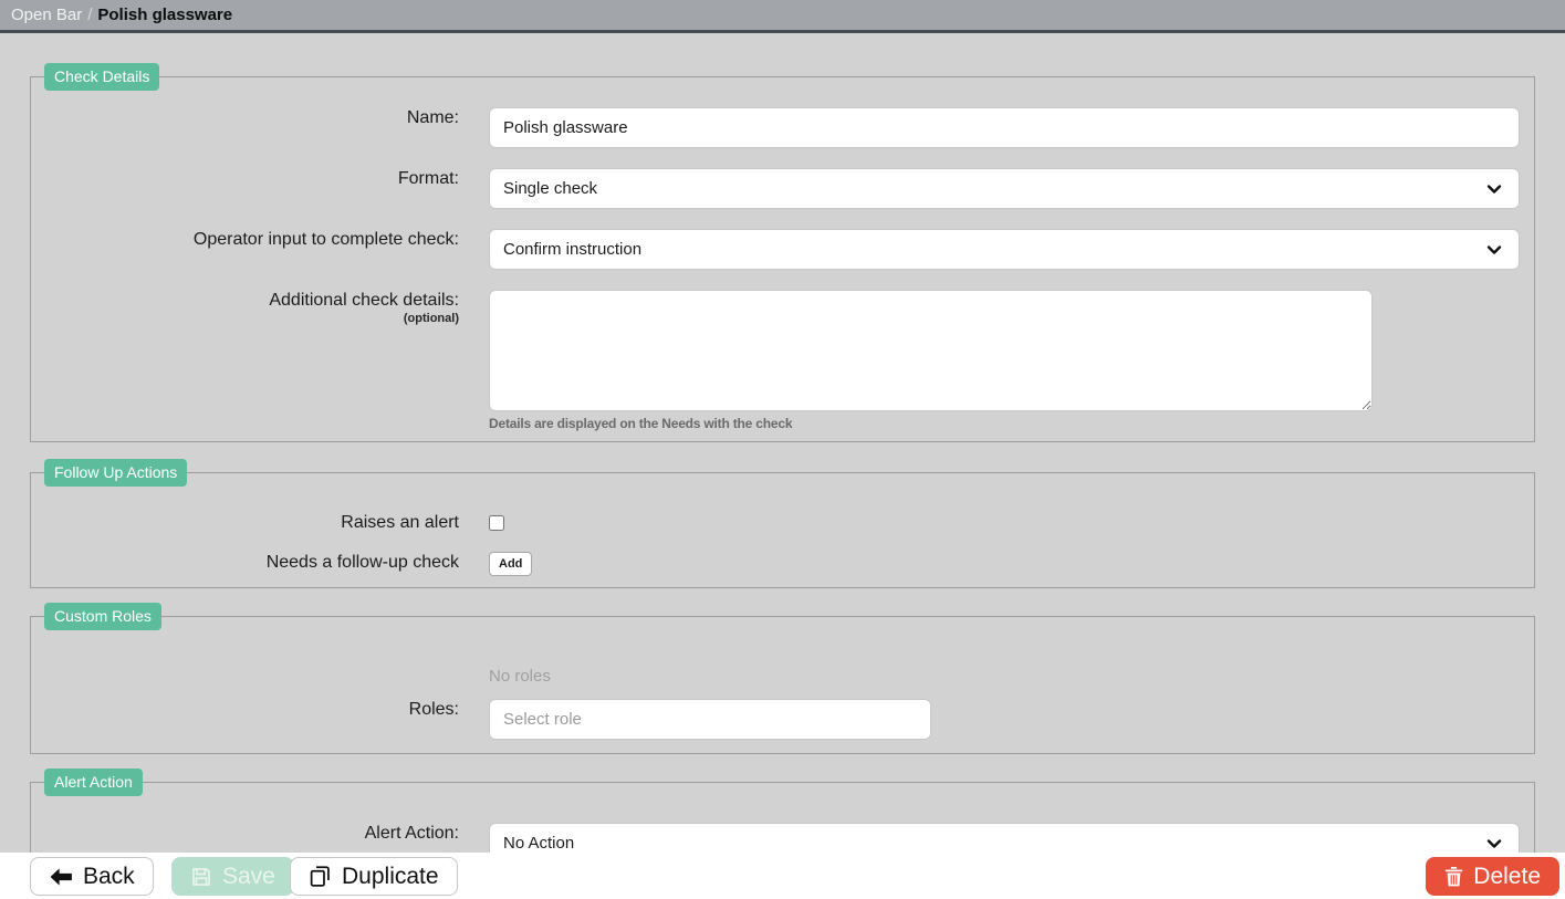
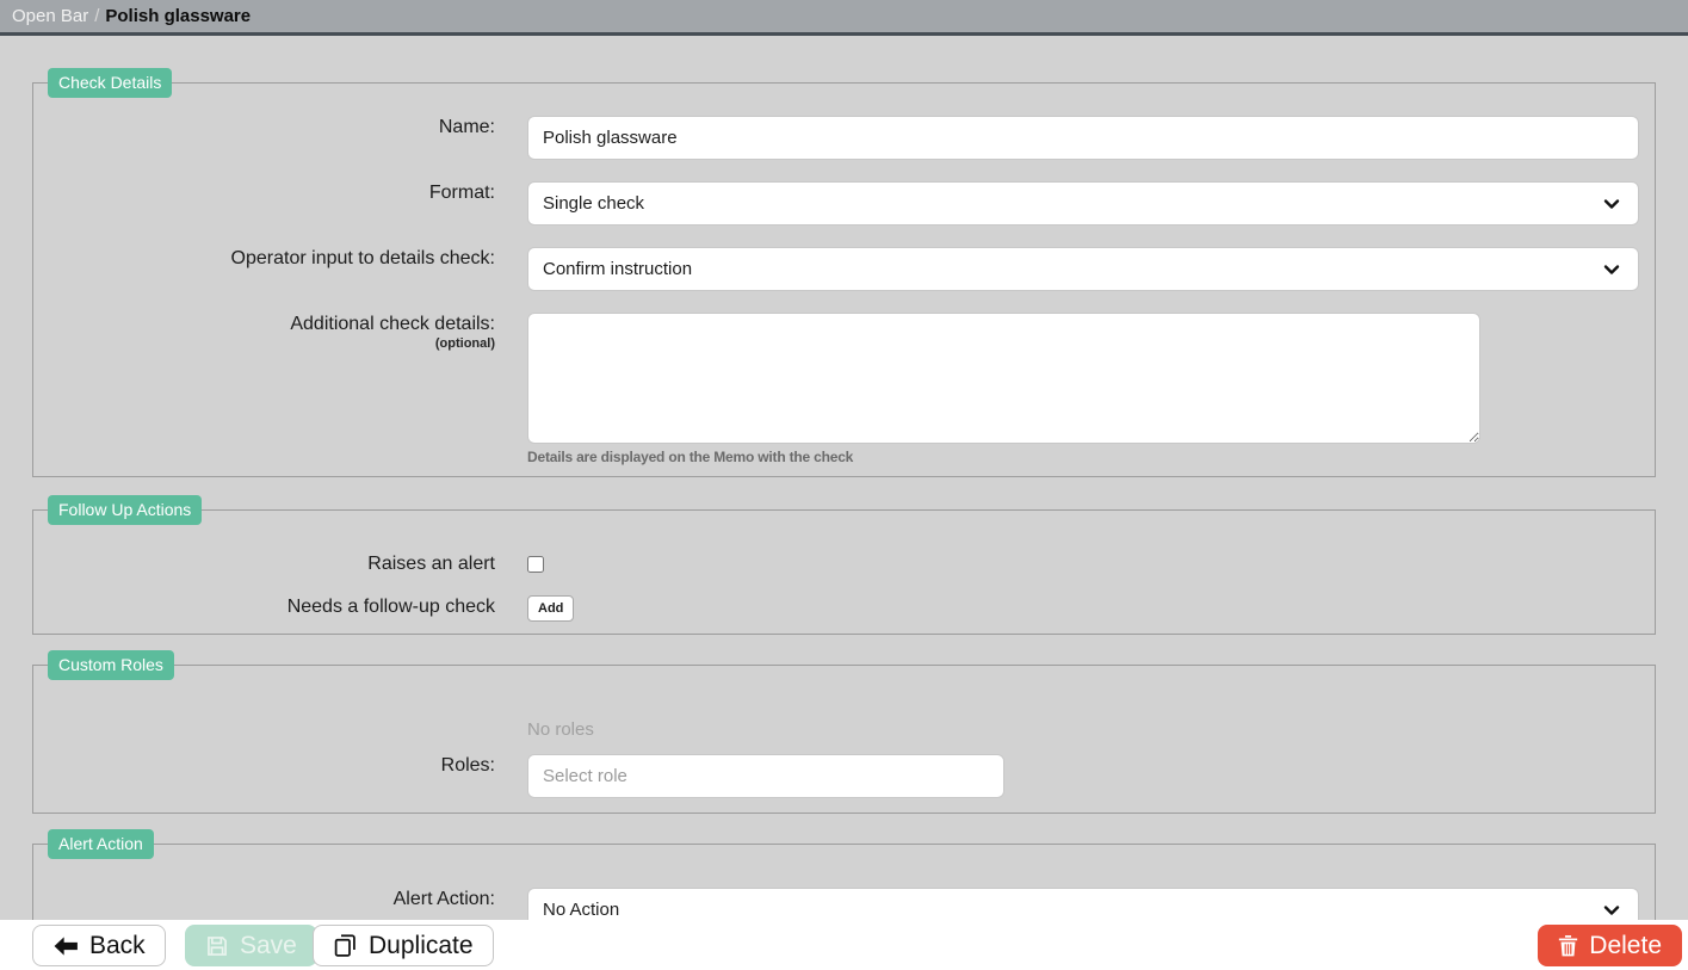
  Open Bar
  /
  Polish glassware
  Check Details
  Name:
  Polish glassware
  Format:
  Single check
- Operator input to complete check:
+ Operator input to details check:
  Confirm instruction
  Additional check details:
  (optional)
- Details are displayed on the Needs with the check
+ Details are displayed on the Memo with the check
  Follow Up Actions
  Raises an alert
  Needs a follow-up check
  Add
  Custom Roles
  No roles
  Roles:
  Select role
  Alert Action
  Alert Action:
  No Action
  Back
  Save
  Duplicate
  Delete
